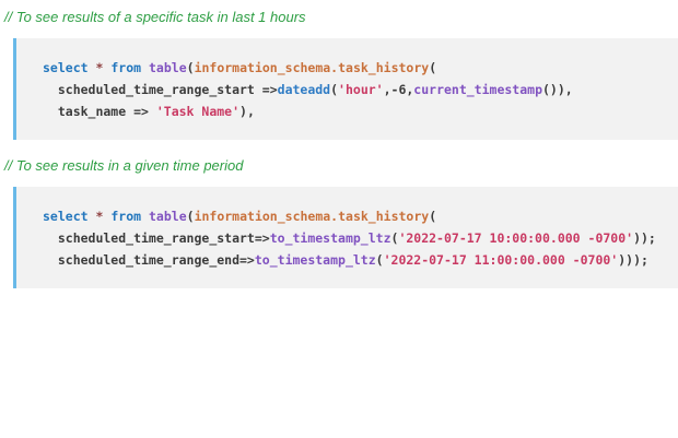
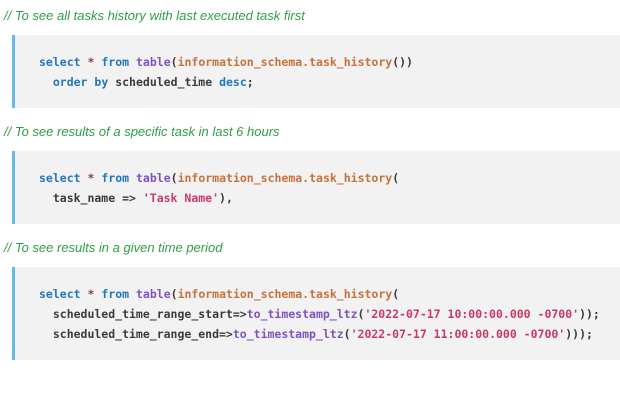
+ // To see all tasks history with last executed task first
+ select * from table(information_schema.task_history())
+ order by scheduled_time desc;
- // To see results of a specific task in last 1 hours
+ // To see results of a specific task in last 6 hours
  select * from table(information_schema.task_history(
- scheduled_time_range_start =>dateadd('hour',-6,current_timestamp()),
  task_name => 'Task Name'),
  // To see results in a given time period
  select * from table(information_schema.task_history(
  scheduled_time_range_start=>to_timestamp_ltz('2022-07-17 10:00:00.000 -0700'));
  scheduled_time_range_end=>to_timestamp_ltz('2022-07-17 11:00:00.000 -0700')));
